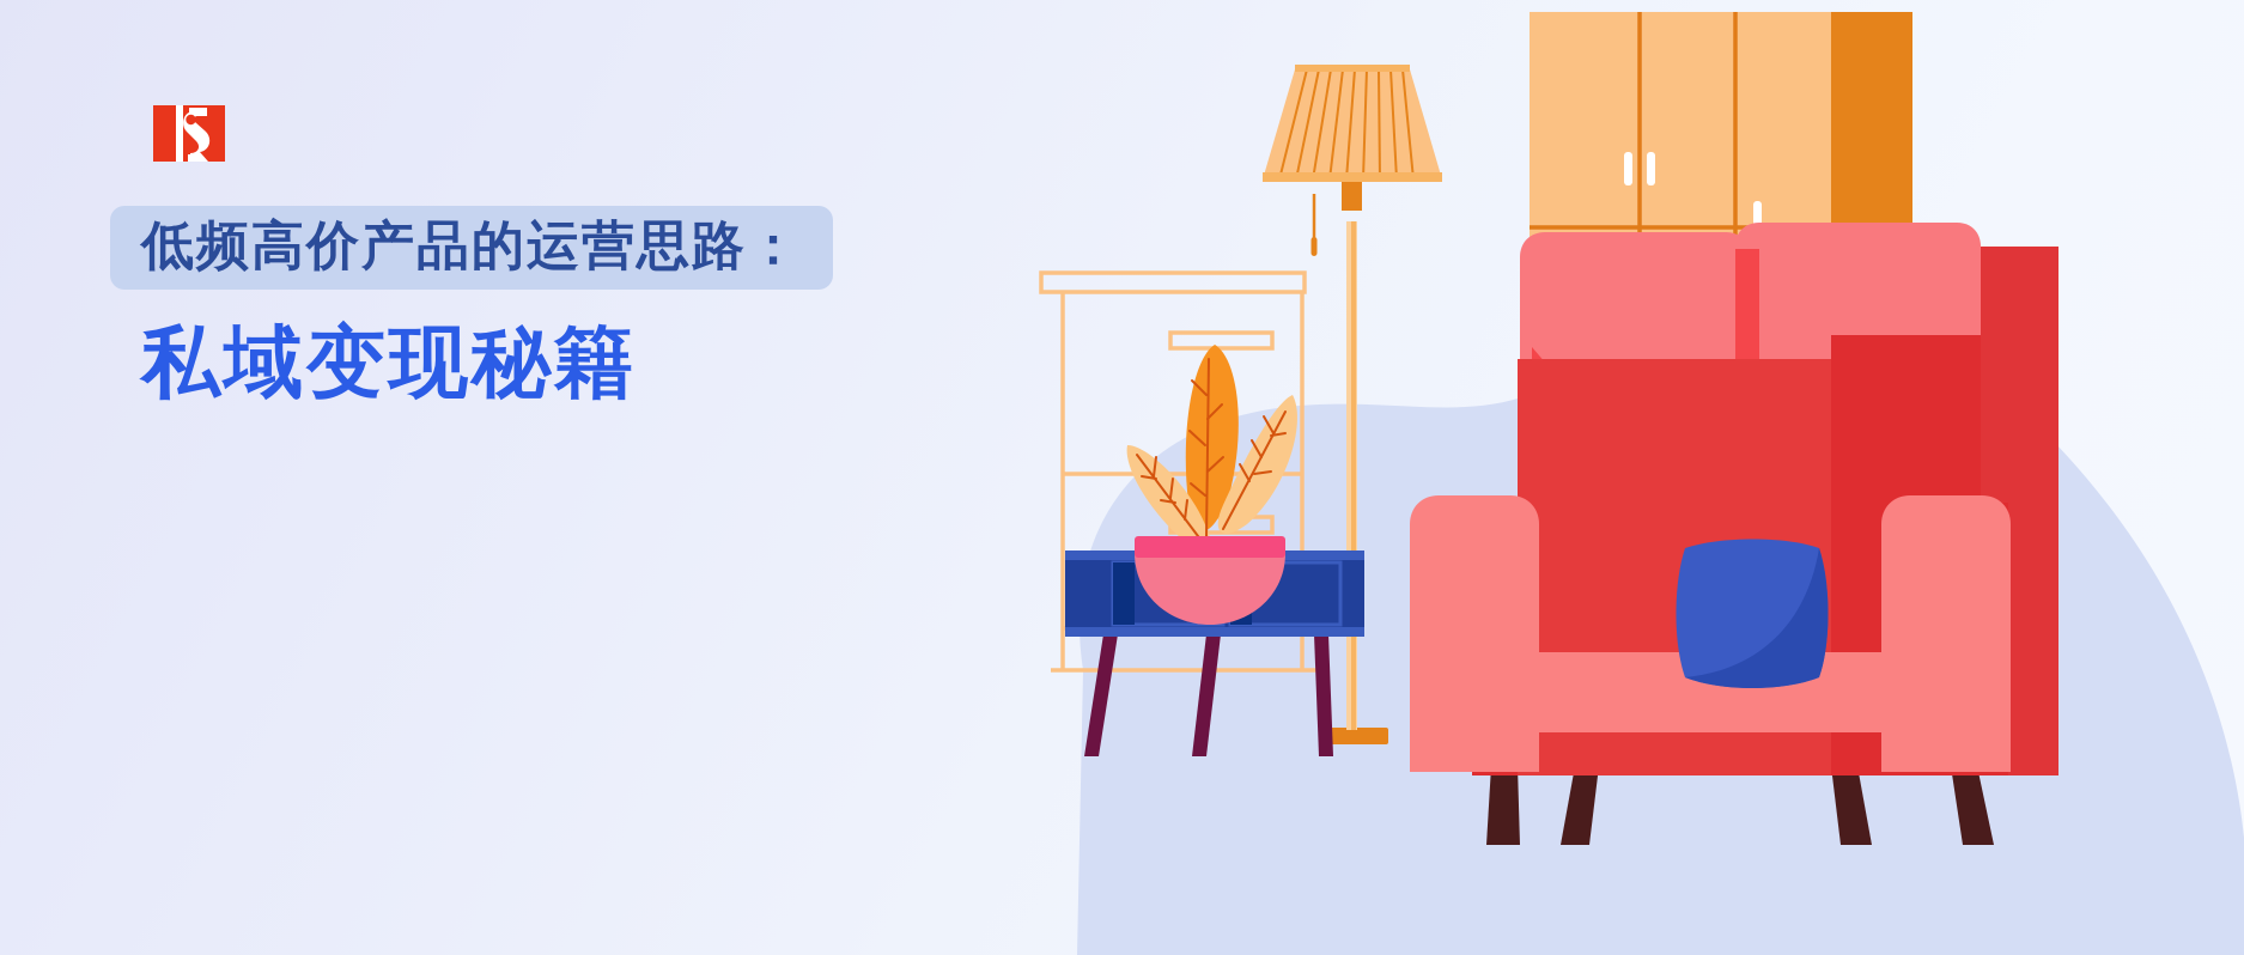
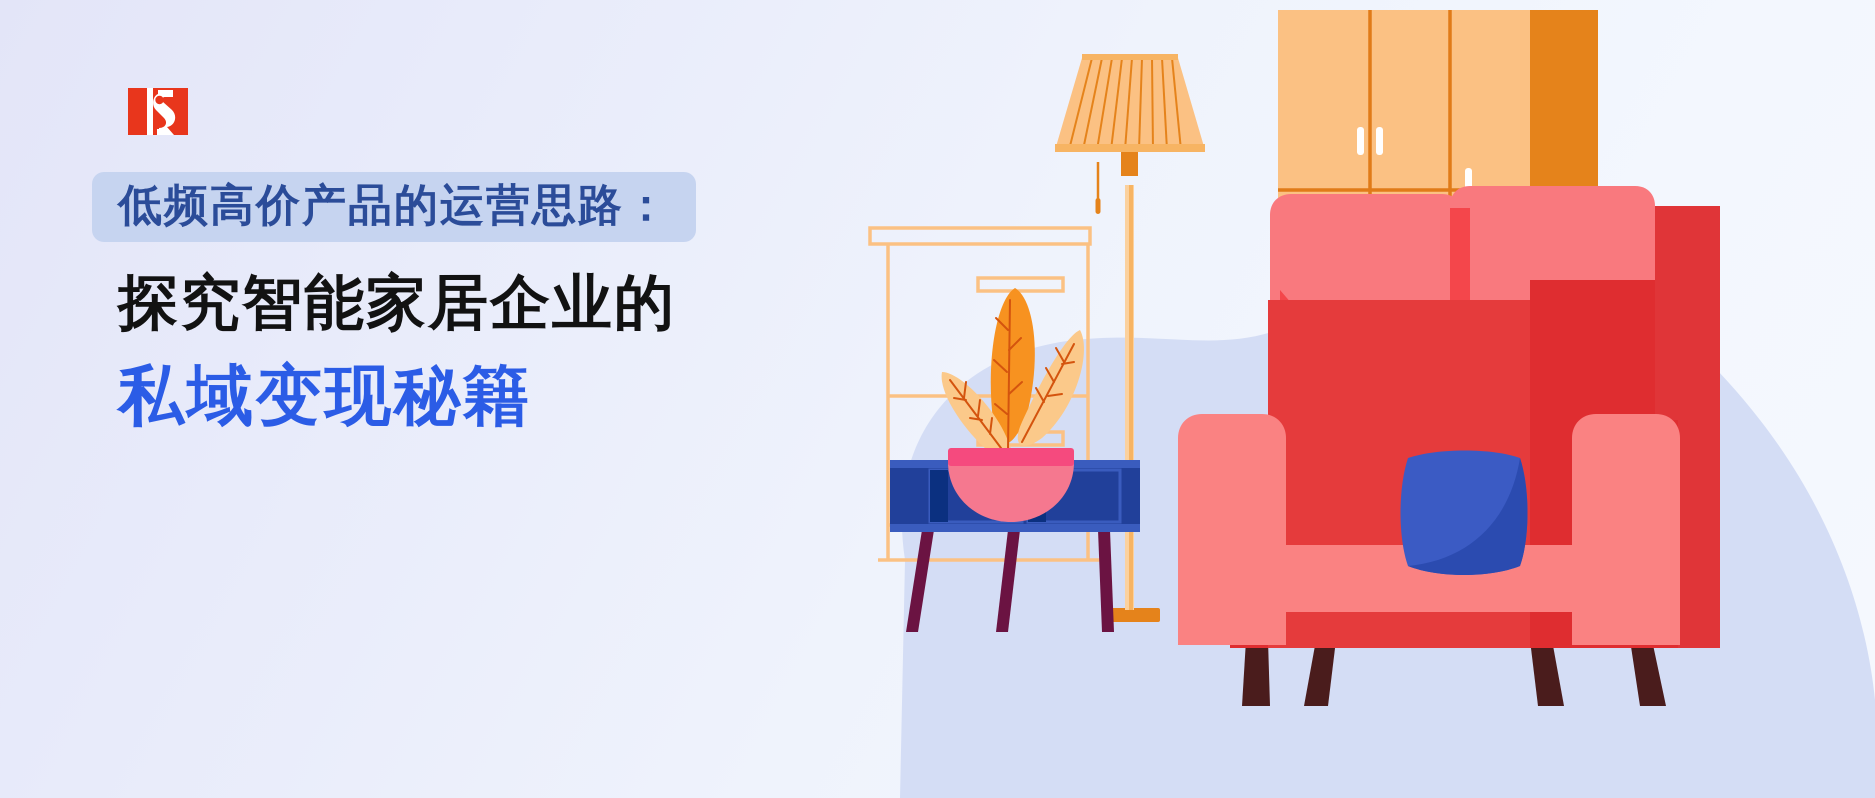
  低频高价产品的运营思路：
+ 探究智能家居企业的
  私域变现秘籍
